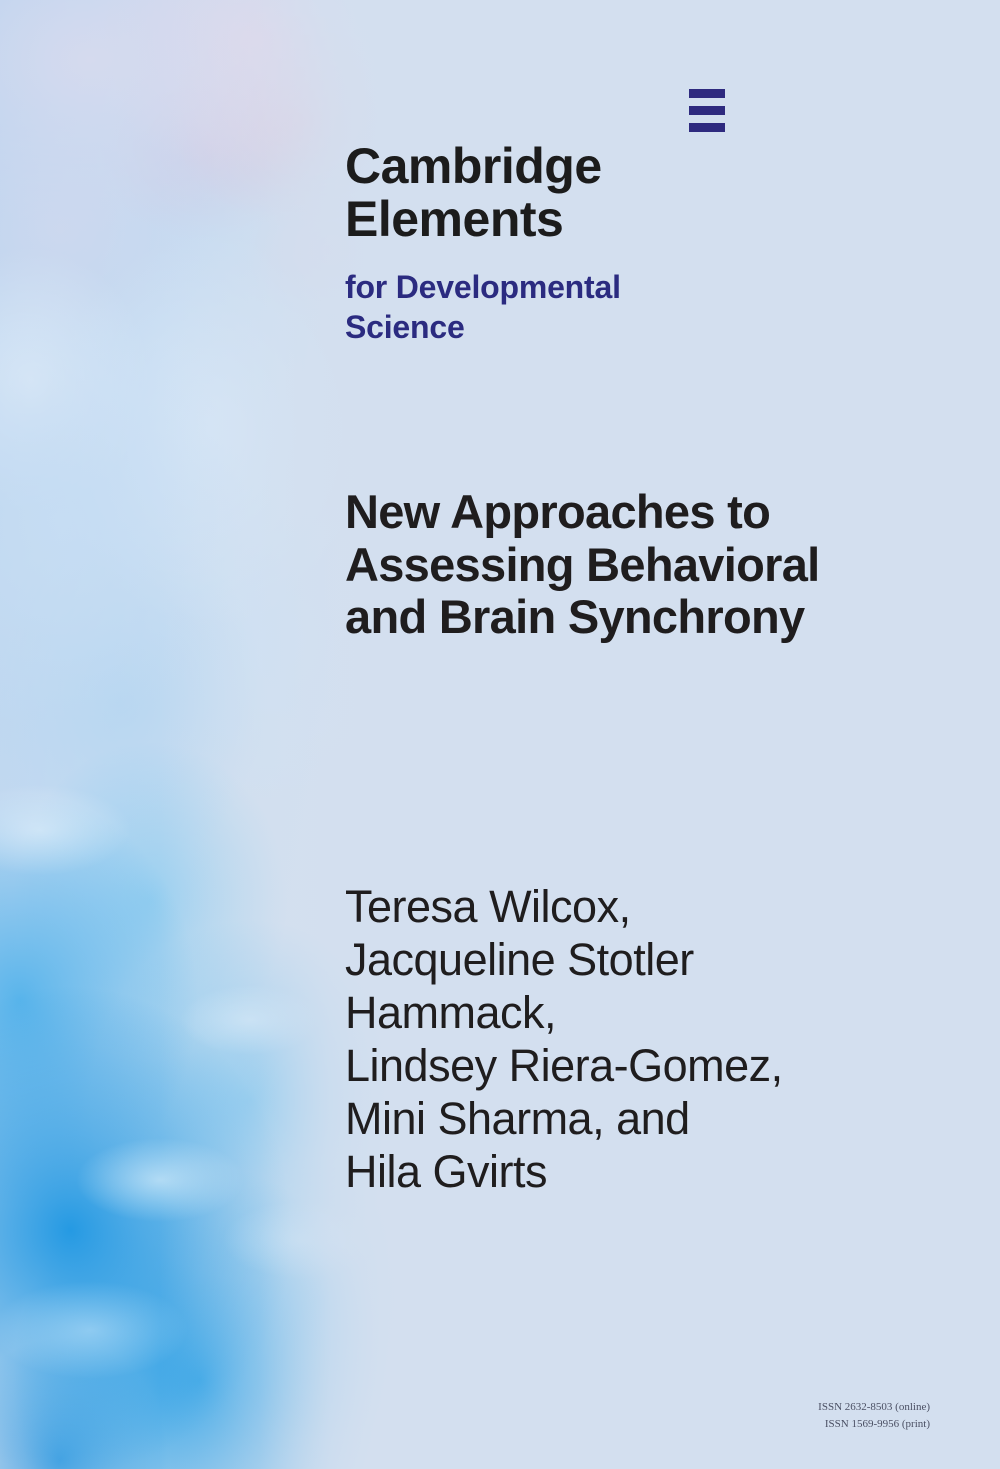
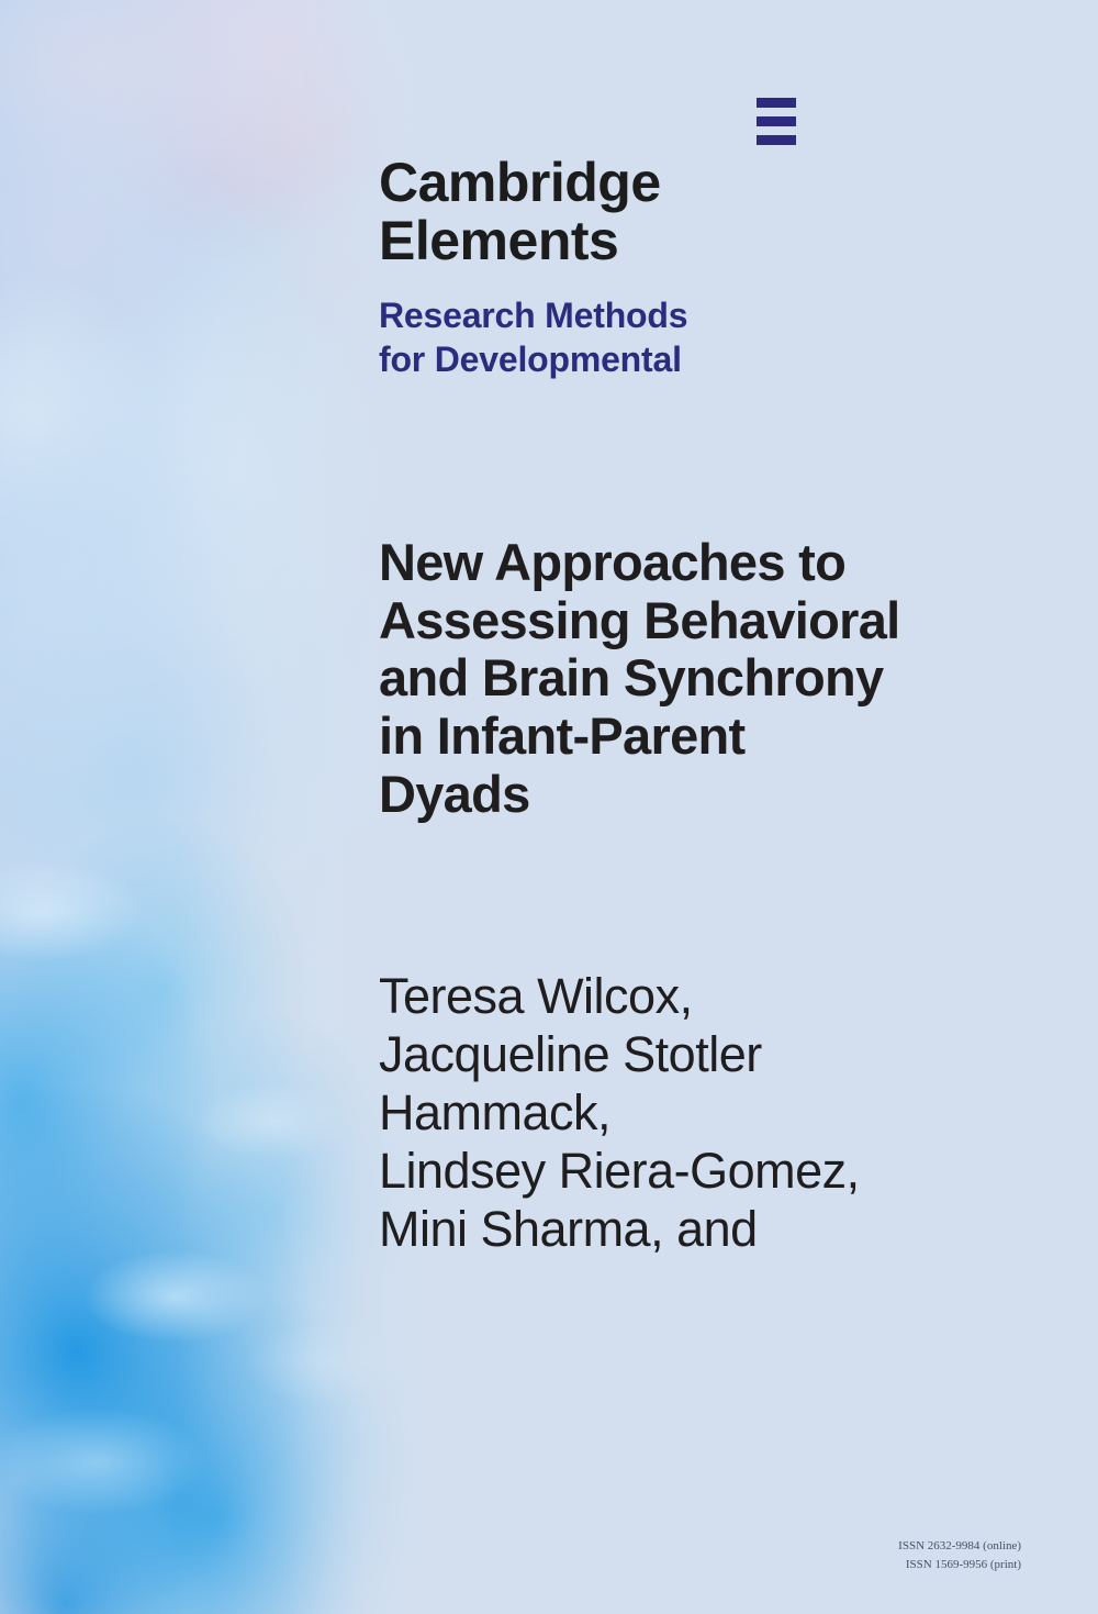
  Cambridge
  Elements
+ Research Methods
  for Developmental
- Science
  New Approaches to
  Assessing Behavioral
  and Brain Synchrony
+ in Infant-Parent
+ Dyads
  Teresa Wilcox,
  Jacqueline Stotler
  Hammack,
  Lindsey Riera-Gomez,
  Mini Sharma, and
- Hila Gvirts
- ISSN 2632-8503 (online)
+ ISSN 2632-9984 (online)
  ISSN 1569-9956 (print)
